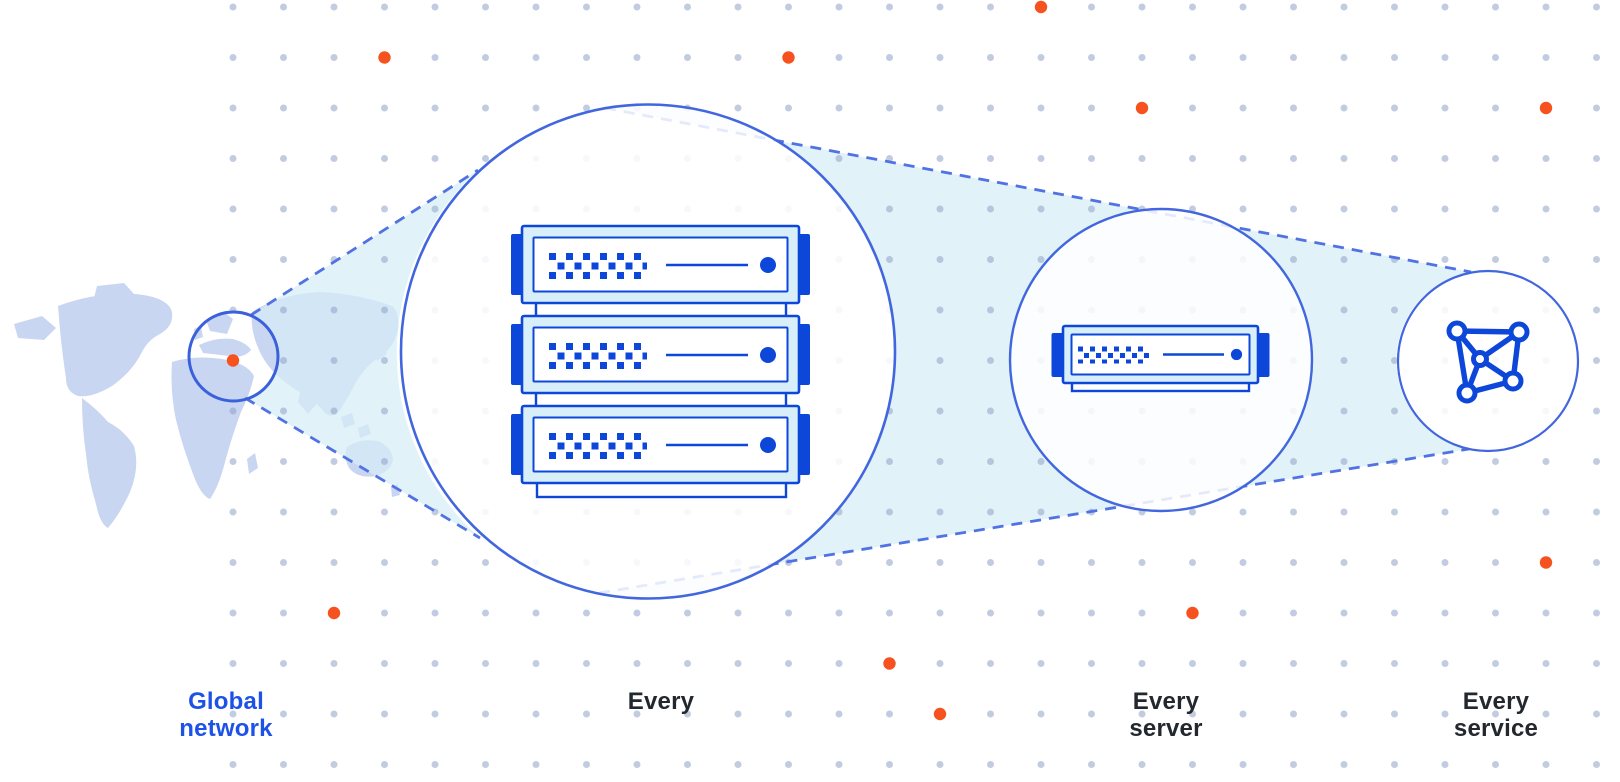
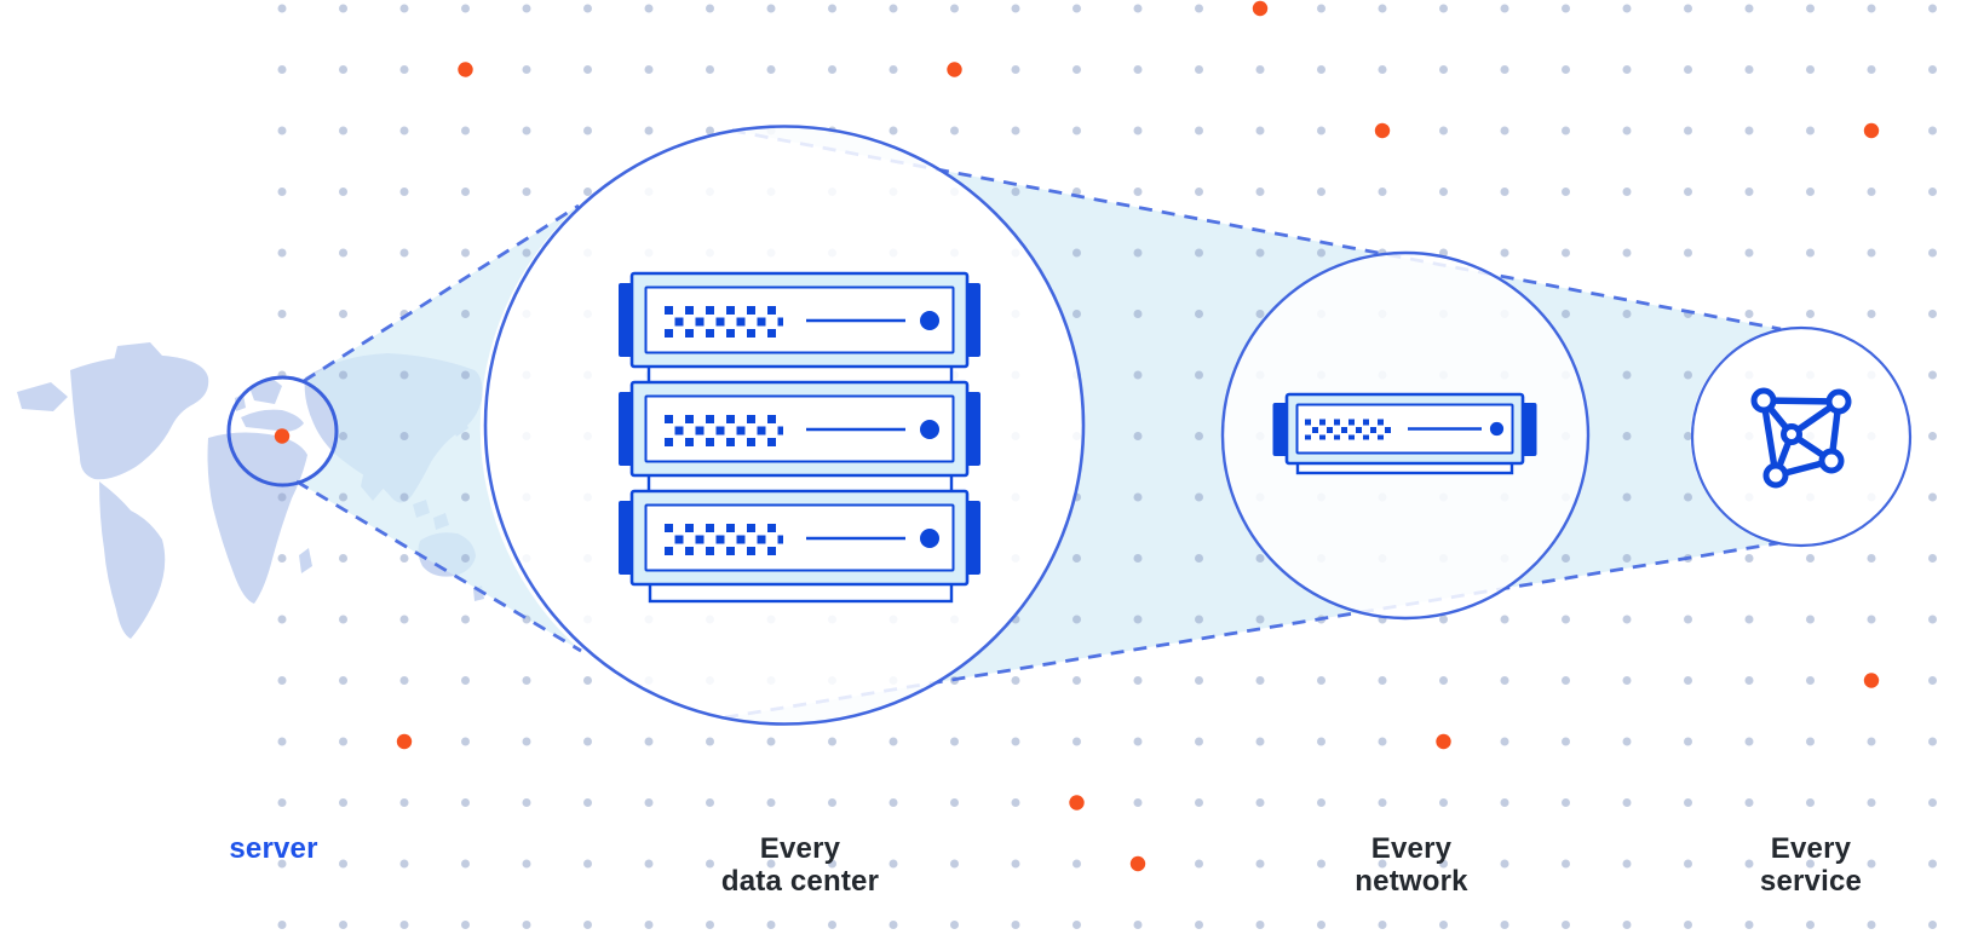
- Global
- network
+ server
  Every
+ data center
  Every
- server
+ network
  Every
  service
